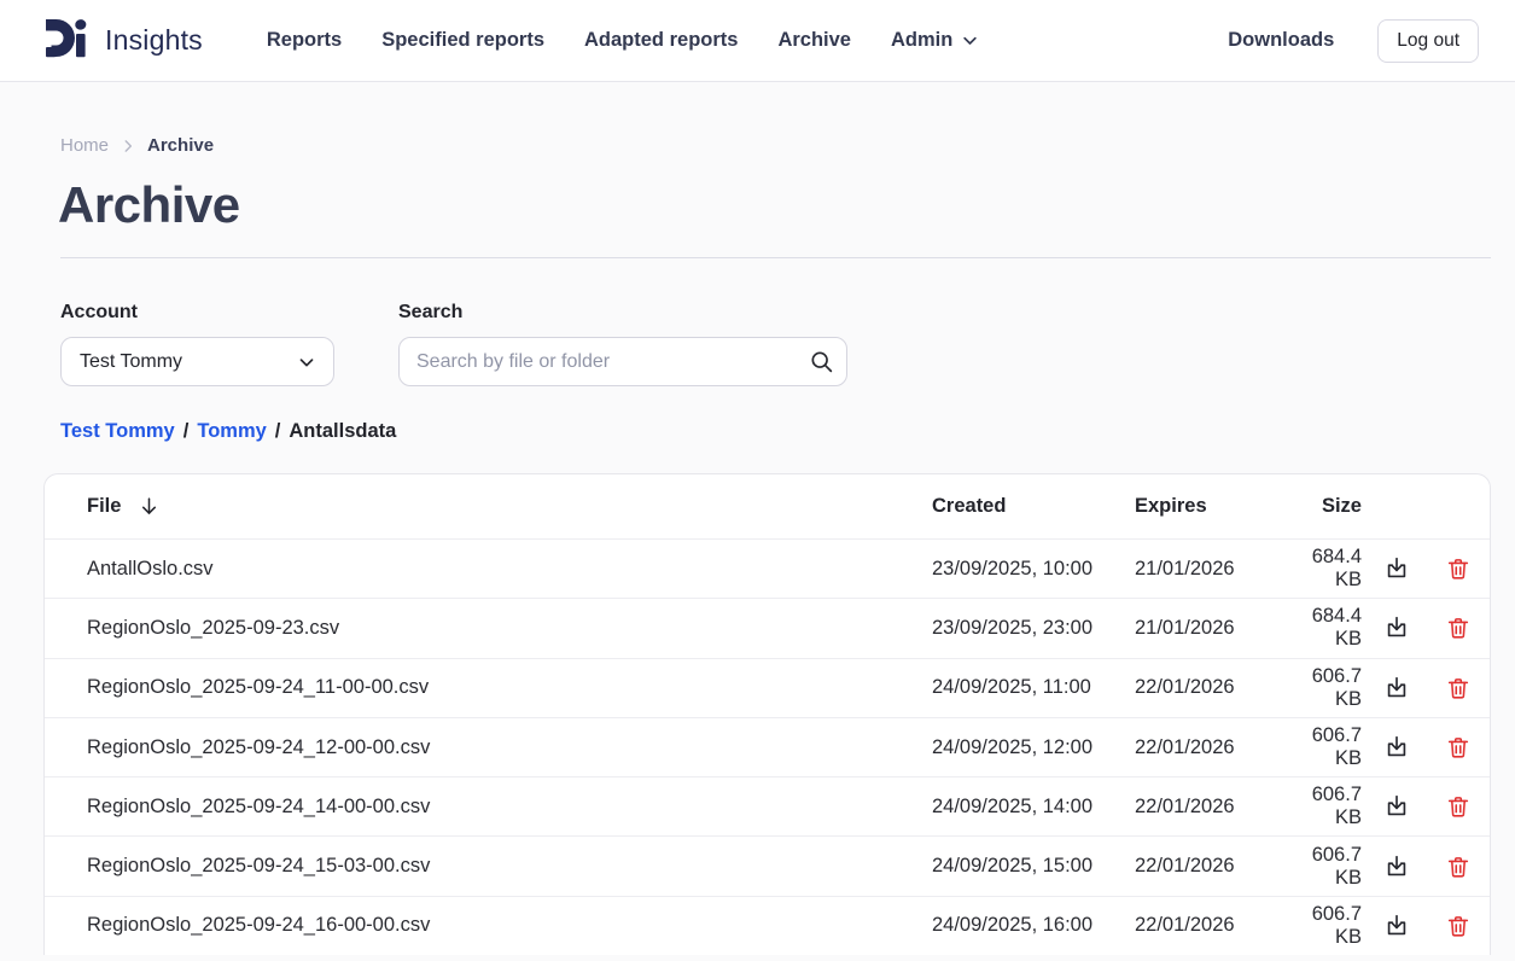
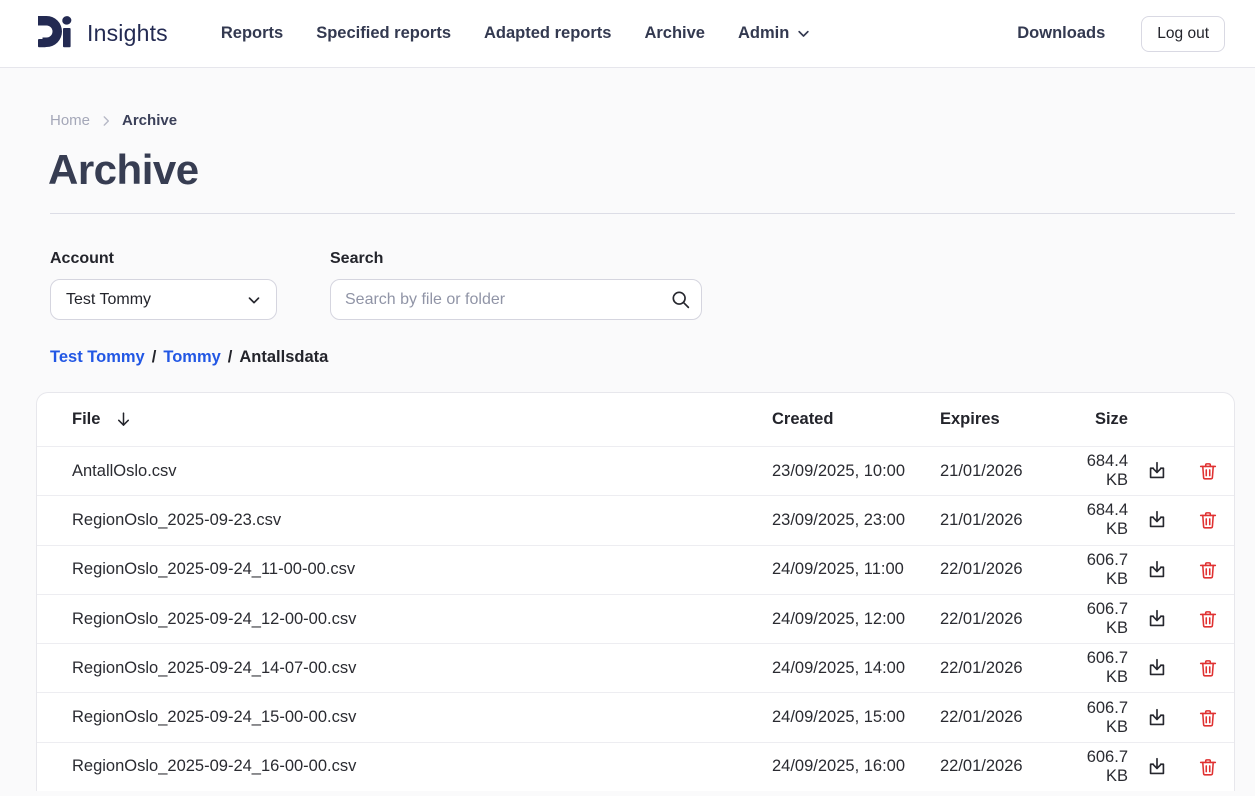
  Insights
  Reports
  Specified reports
  Adapted reports
  Archive
  Admin
  Downloads
  Log out
  Home
  Archive
  Archive
  Account
  Test Tommy
  Search
  Search by file or folder
  Test Tommy
  /
  Tommy
  /
  Antallsdata
  File
  Created
  Expires
  Size
  AntallOslo.csv
  23/09/2025, 10:00
  21/01/2026
  684.4 KB
  RegionOslo_2025-09-23.csv
  23/09/2025, 23:00
  21/01/2026
  684.4 KB
  RegionOslo_2025-09-24_11-00-00.csv
  24/09/2025, 11:00
  22/01/2026
  606.7 KB
  RegionOslo_2025-09-24_12-00-00.csv
  24/09/2025, 12:00
  22/01/2026
  606.7 KB
- RegionOslo_2025-09-24_14-00-00.csv
+ RegionOslo_2025-09-24_14-07-00.csv
  24/09/2025, 14:00
  22/01/2026
  606.7 KB
- RegionOslo_2025-09-24_15-03-00.csv
+ RegionOslo_2025-09-24_15-00-00.csv
  24/09/2025, 15:00
  22/01/2026
  606.7 KB
  RegionOslo_2025-09-24_16-00-00.csv
  24/09/2025, 16:00
  22/01/2026
  606.7 KB
